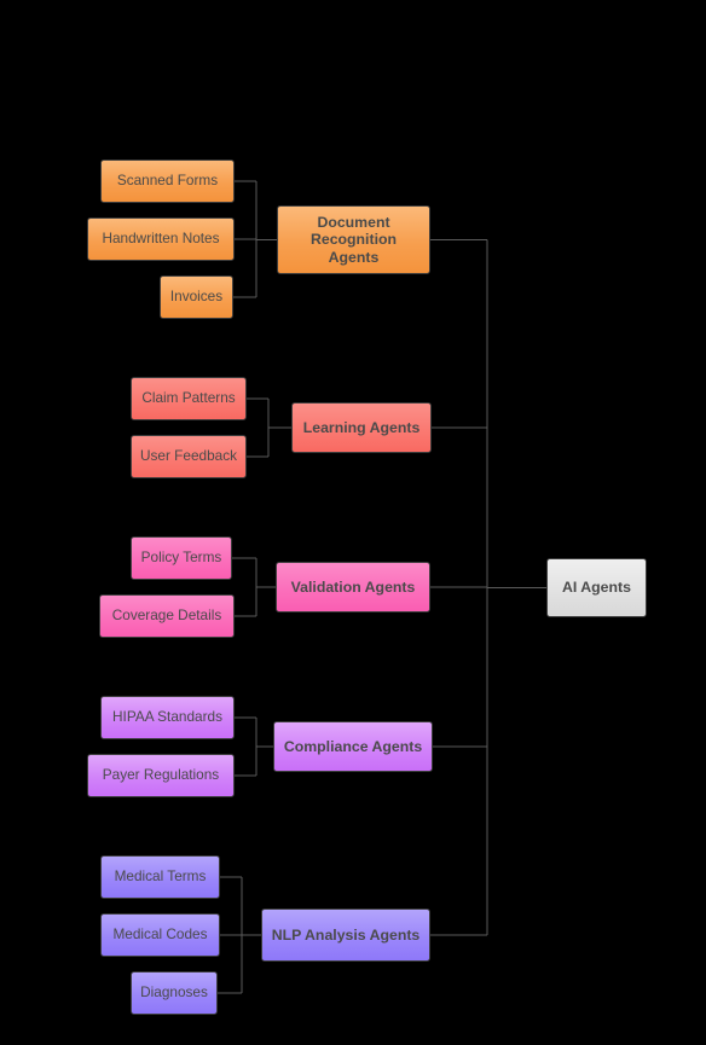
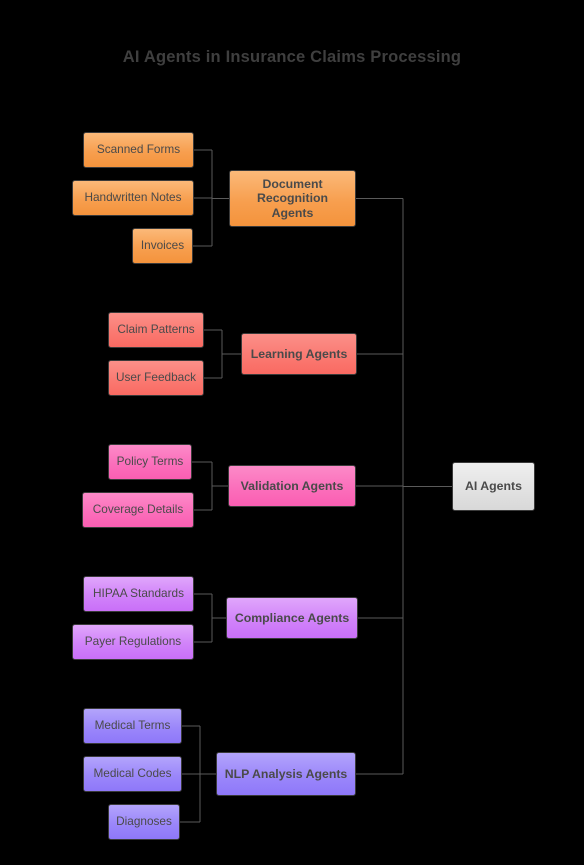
+ AI Agents in Insurance Claims Processing
  Scanned Forms
  Handwritten Notes
  Invoices
  Document Recognition Agents
  Claim Patterns
  User Feedback
  Learning Agents
  Policy Terms
  Coverage Details
  Validation Agents
  HIPAA Standards
  Payer Regulations
  Compliance Agents
  Medical Terms
  Medical Codes
  Diagnoses
  NLP Analysis Agents
  AI Agents
